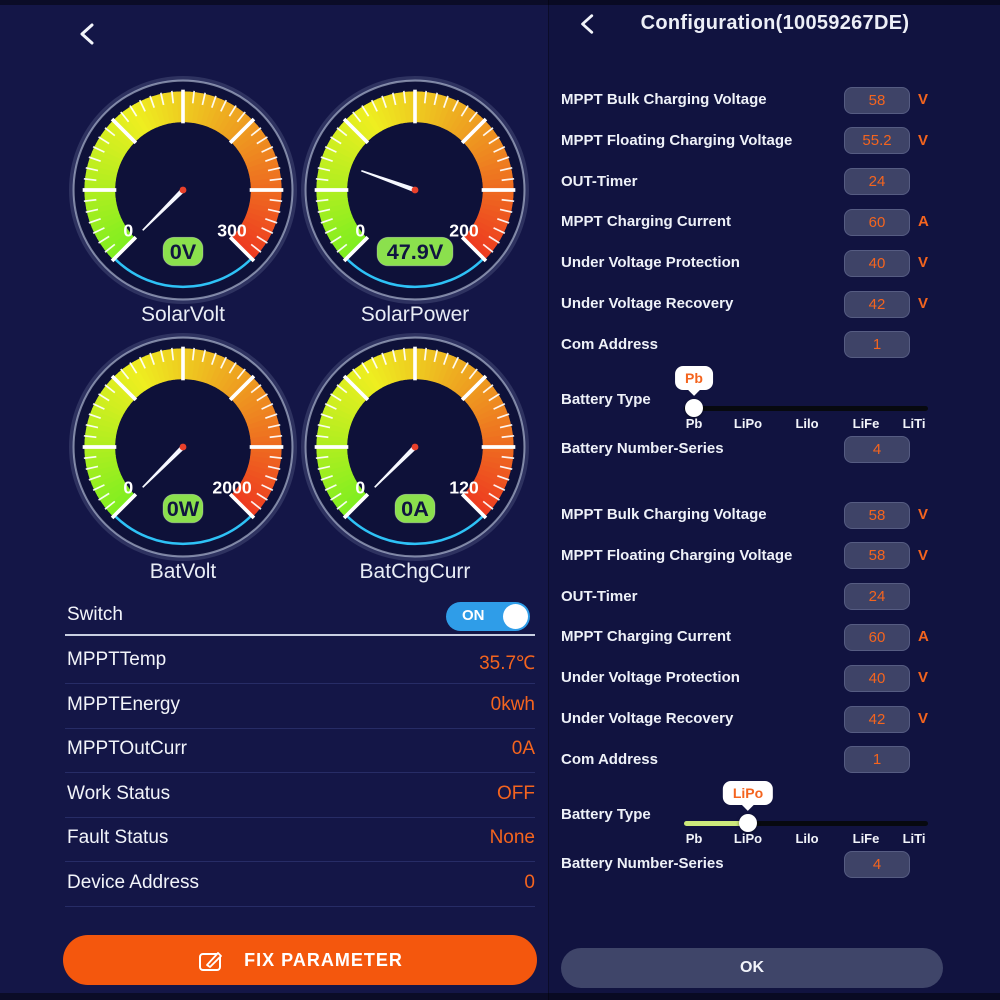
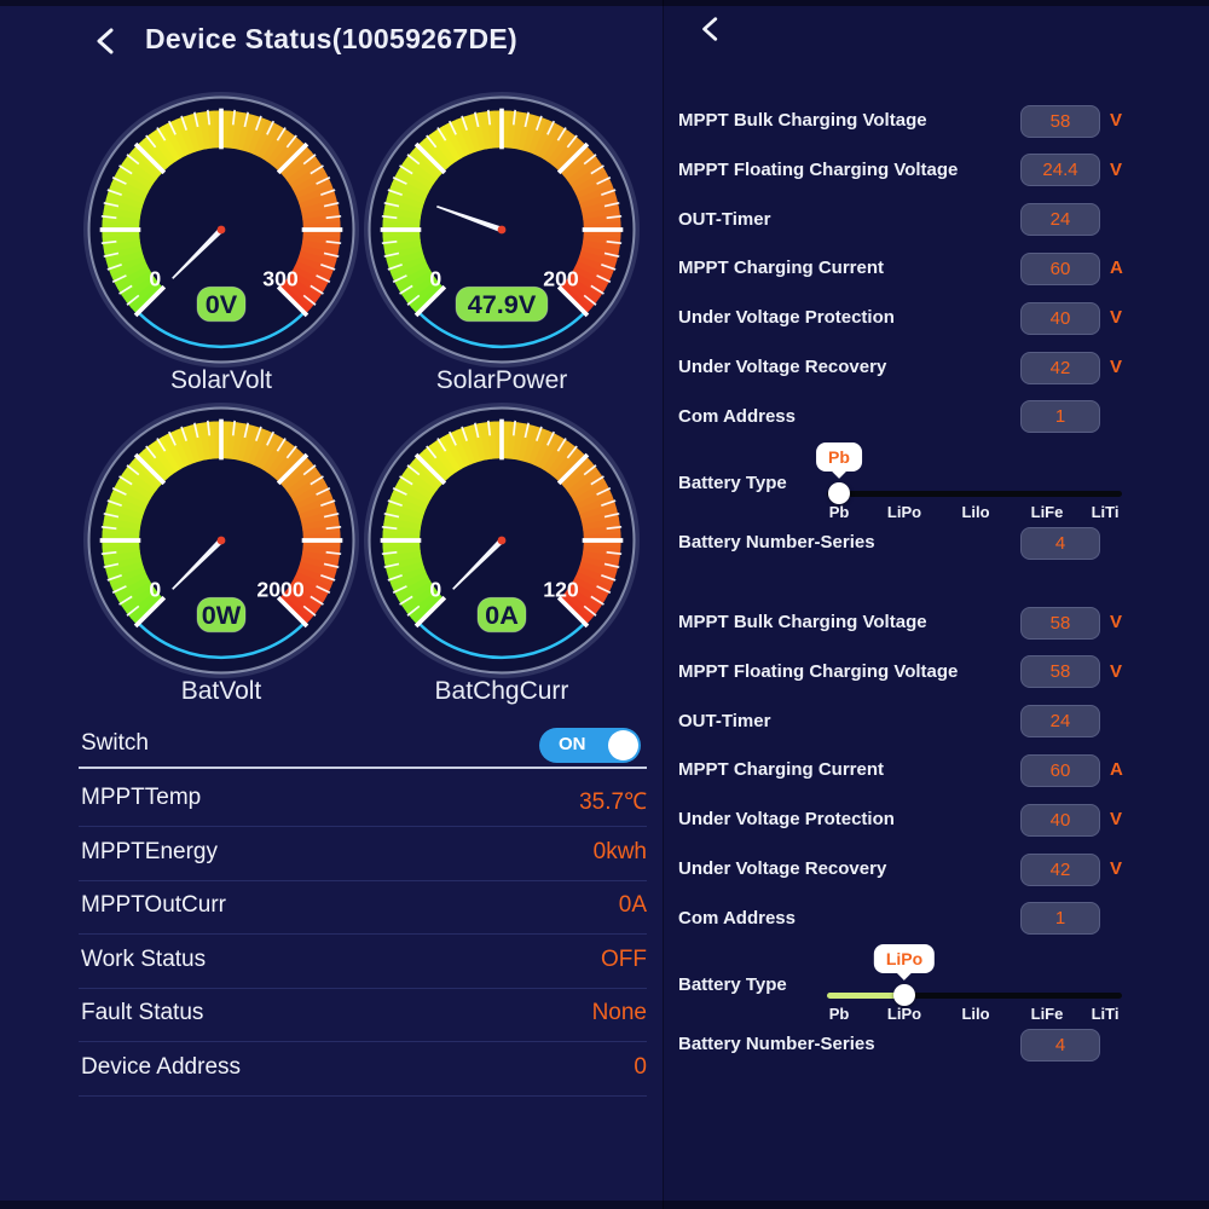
+ Device Status(10059267DE)
  0
  300
  0V
  SolarVolt
  0
  200
  47.9V
  SolarPower
  0
  2000
  0W
  BatVolt
  0
  120
  0A
  BatChgCurr
  Switch
  ON
  MPPTTemp
  35.7℃
  MPPTEnergy
  0kwh
  MPPTOutCurr
  0A
  Work Status
  OFF
  Fault Status
  None
  Device Address
  0
- FIX PARAMETER
- Configuration(10059267DE)
  MPPT Bulk Charging Voltage
  58
  V
  MPPT Floating Charging Voltage
- 55.2
+ 24.4
  V
  OUT-Timer
  24
  MPPT Charging Current
  60
  A
  Under Voltage Protection
  40
  V
  Under Voltage Recovery
  42
  V
  Com Address
  1
  Battery Type
  Pb
  Pb
  LiPo
  Lilo
  LiFe
  LiTi
  Battery Number-Series
  4
  MPPT Bulk Charging Voltage
  58
  V
  MPPT Floating Charging Voltage
  58
  V
  OUT-Timer
  24
  MPPT Charging Current
  60
  A
  Under Voltage Protection
  40
  V
  Under Voltage Recovery
  42
  V
  Com Address
  1
  Battery Type
  LiPo
  Pb
  LiPo
  Lilo
  LiFe
  LiTi
  Battery Number-Series
  4
- OK
